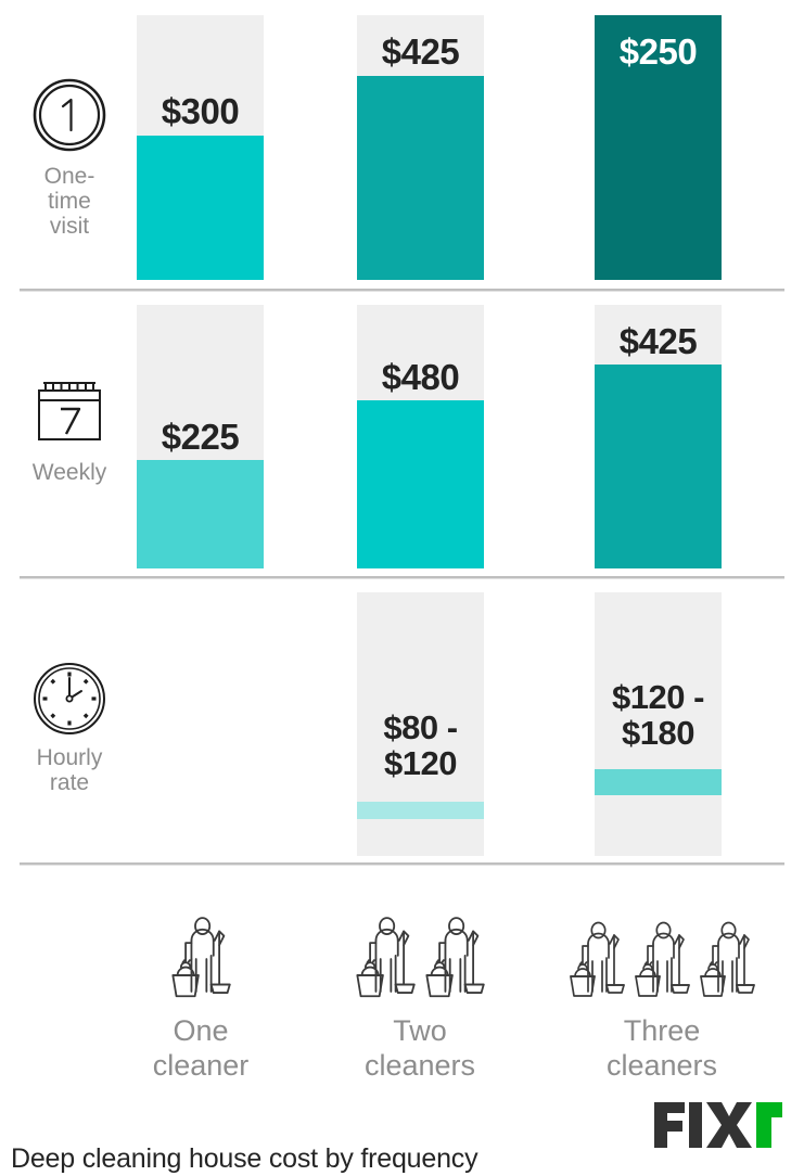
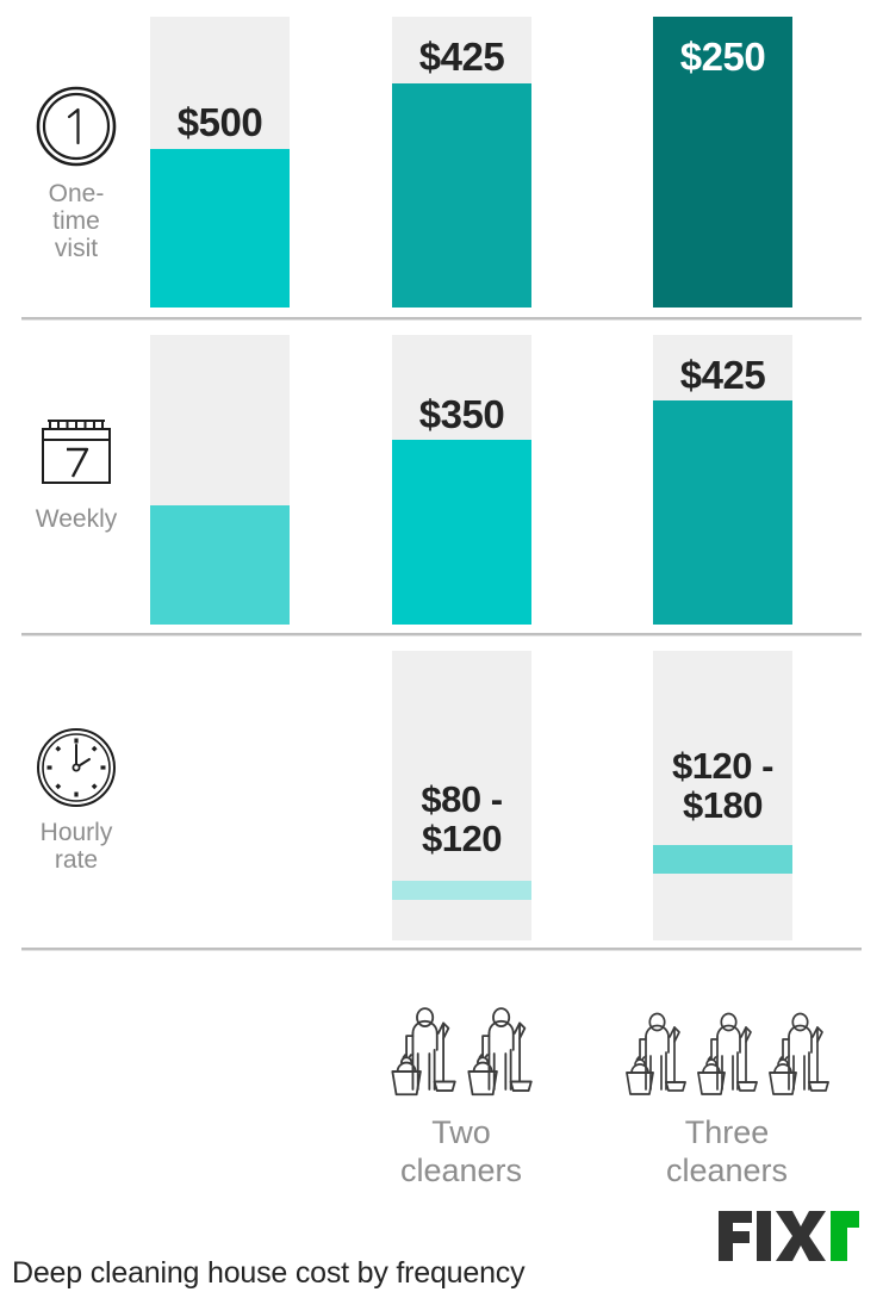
  One-
  time
  visit
- $300
+ $500
  $425
  $250
  Weekly
- $225
- $480
+ $350
  $425
  Hourly
  rate
  $80 -
  $120
  $120 -
  $180
- One
- cleaner
  Two
  cleaners
  Three
  cleaners
  Deep cleaning house cost by frequency
